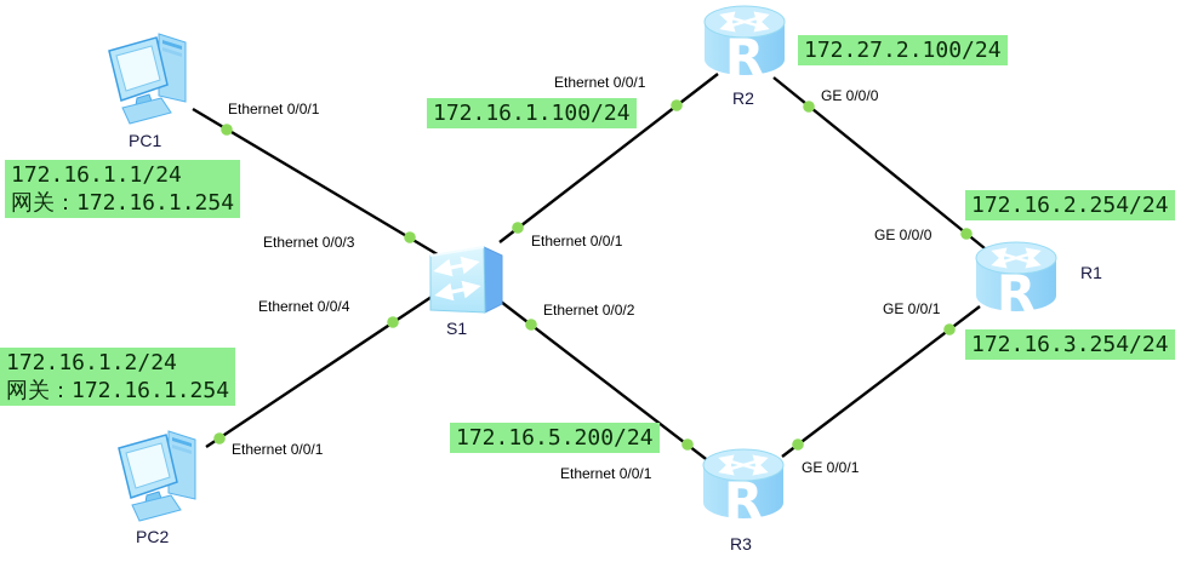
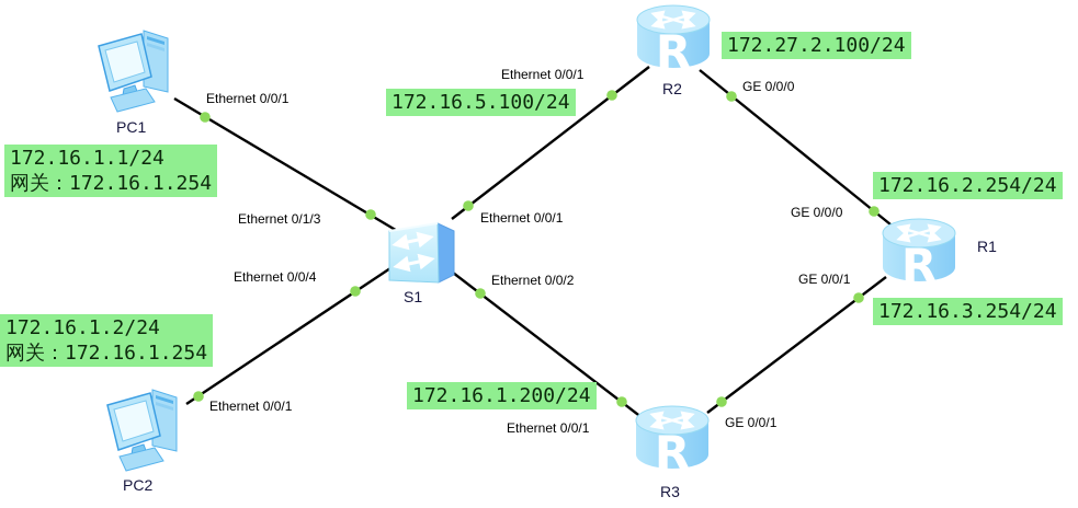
  R
  R
  R
  PC1
  PC2
  S1
  R2
  R1
  R3
  Ethernet 0/0/1
- Ethernet 0/0/3
+ Ethernet 0/1/3
  Ethernet 0/0/4
  Ethernet 0/0/1
  Ethernet 0/0/1
  Ethernet 0/0/1
  Ethernet 0/0/2
  Ethernet 0/0/1
  GE 0/0/0
  GE 0/0/0
  GE 0/0/1
  GE 0/0/1
  172.16.1.1/24
  网关：172.16.1.254
  172.16.1.2/24
  网关：172.16.1.254
- 172.16.1.100/24
+ 172.16.5.100/24
  172.27.2.100/24
  172.16.2.254/24
  172.16.3.254/24
- 172.16.5.200/24
+ 172.16.1.200/24
